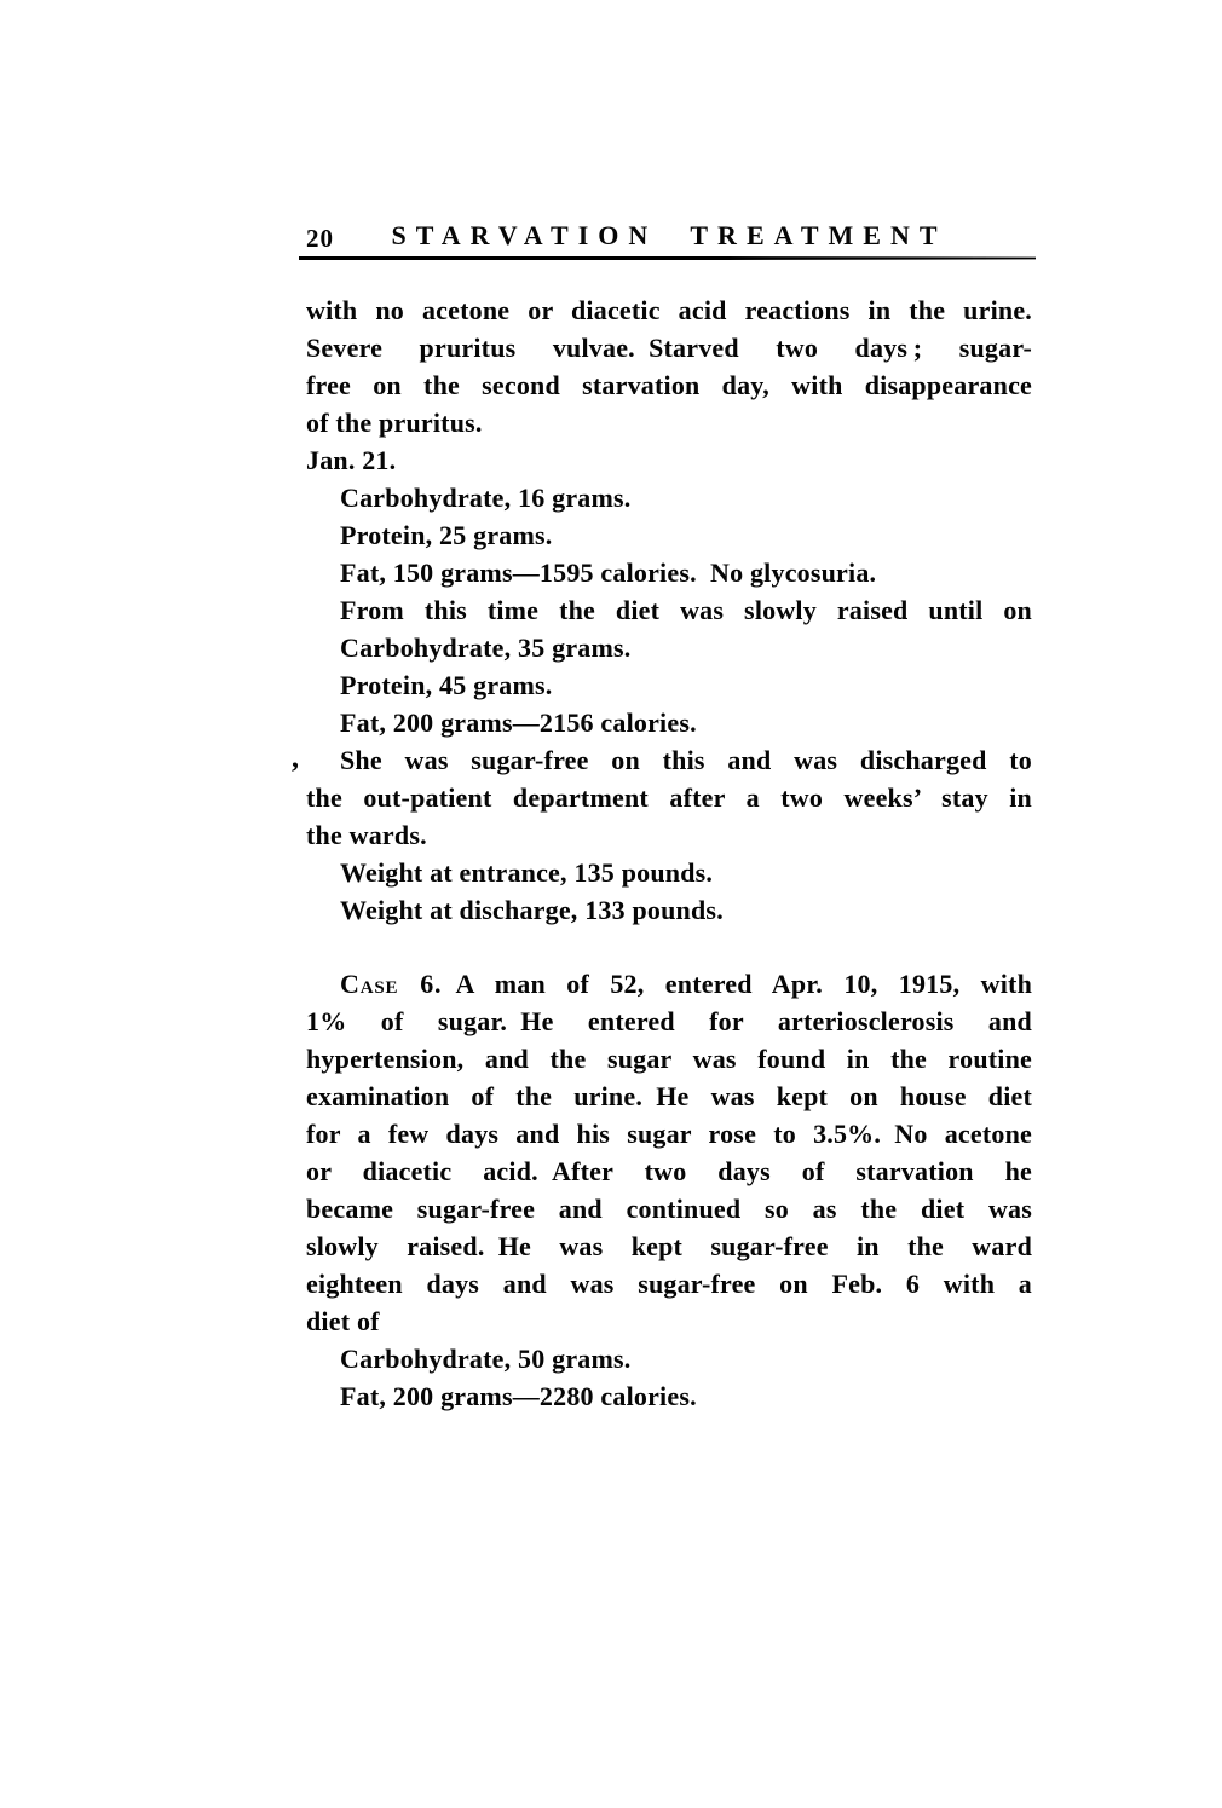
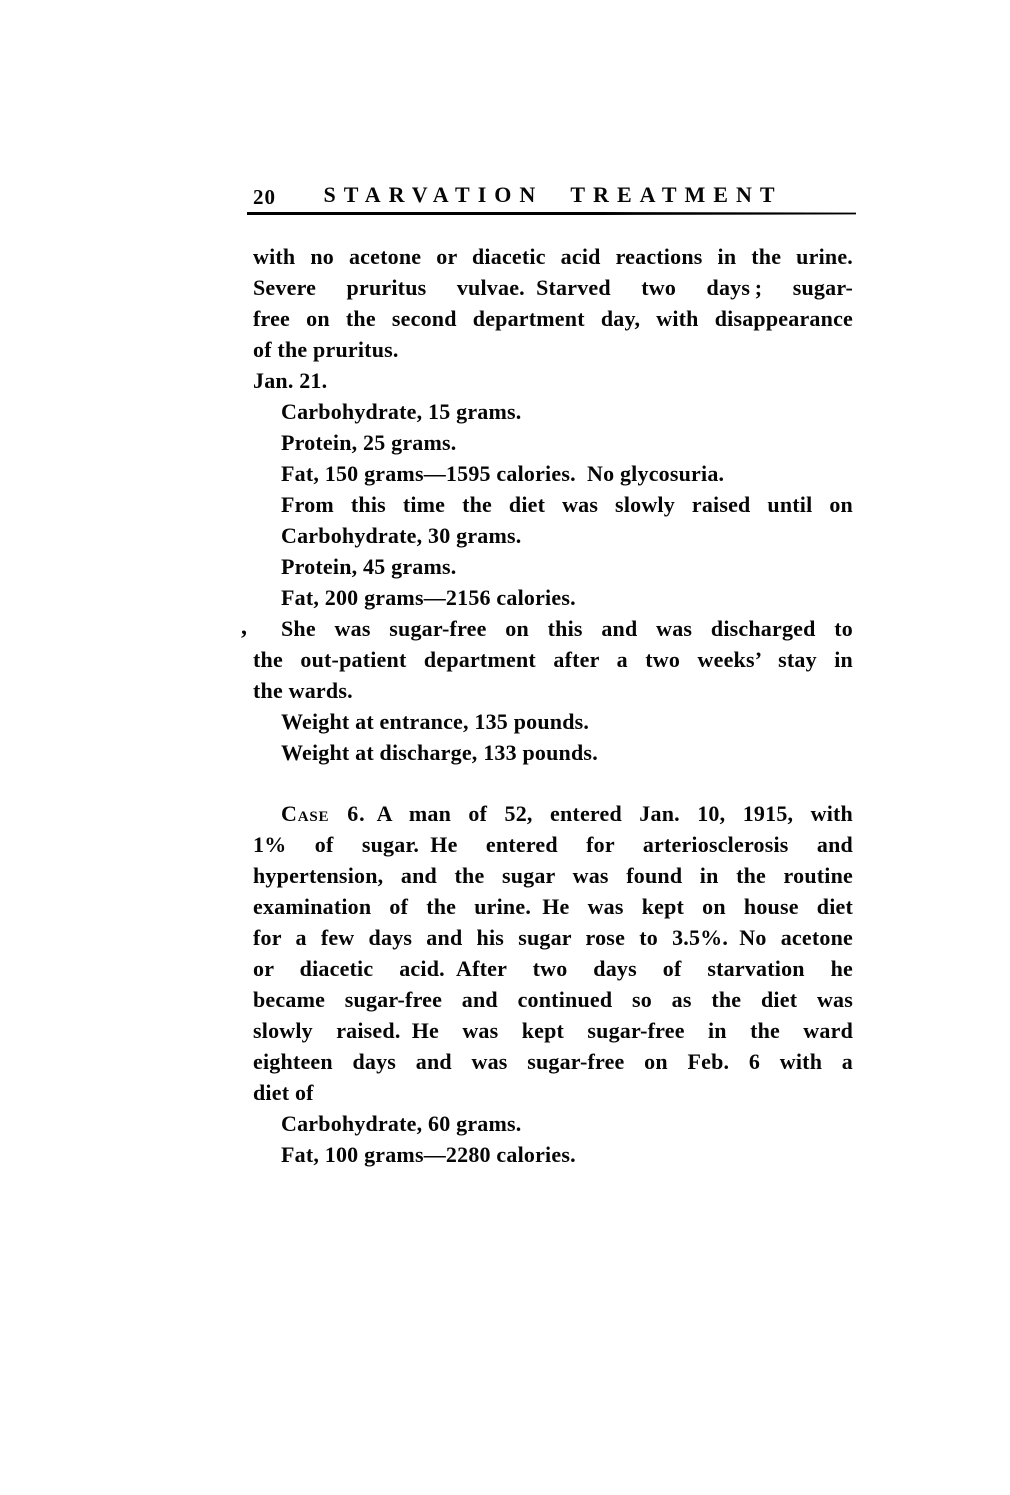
  20
  STARVATION TREATMENT
  ,
  with no acetone or diacetic acid reactions in the urine.
  Severe pruritus vulvae. Starved two days ; sugar-
- free on the second starvation day, with disappearance
+ free on the second department day, with disappearance
  of the pruritus.
  Jan. 21.
- Carbohydrate, 16 grams.
+ Carbohydrate, 15 grams.
  Protein, 25 grams.
  Fat, 150 grams—1595 calories. No glycosuria.
  From this time the diet was slowly raised until on
- Carbohydrate, 35 grams.
+ Carbohydrate, 30 grams.
  Protein, 45 grams.
  Fat, 200 grams—2156 calories.
  She was sugar-free on this and was discharged to
  the out-patient department after a two weeks’ stay in
  the wards.
  Weight at entrance, 135 pounds.
  Weight at discharge, 133 pounds.
- Case 6. A man of 52, entered Apr. 10, 1915, with
+ Case 6. A man of 52, entered Jan. 10, 1915, with
  1% of sugar. He entered for arteriosclerosis and
  hypertension, and the sugar was found in the routine
  examination of the urine. He was kept on house diet
  for a few days and his sugar rose to 3.5%. No acetone
  or diacetic acid. After two days of starvation he
  became sugar-free and continued so as the diet was
  slowly raised. He was kept sugar-free in the ward
  eighteen days and was sugar-free on Feb. 6 with a
  diet of
- Carbohydrate, 50 grams.
+ Carbohydrate, 60 grams.
- Fat, 200 grams—2280 calories.
+ Fat, 100 grams—2280 calories.
